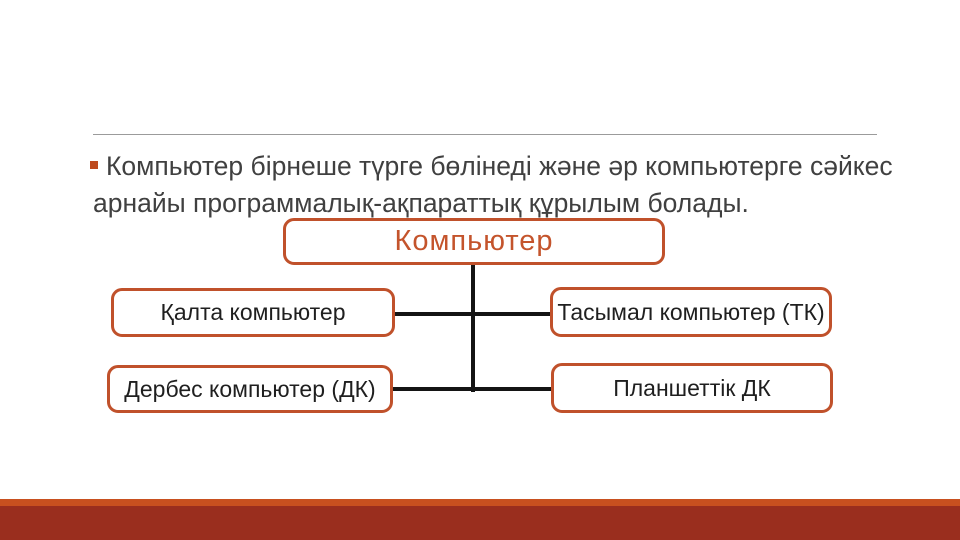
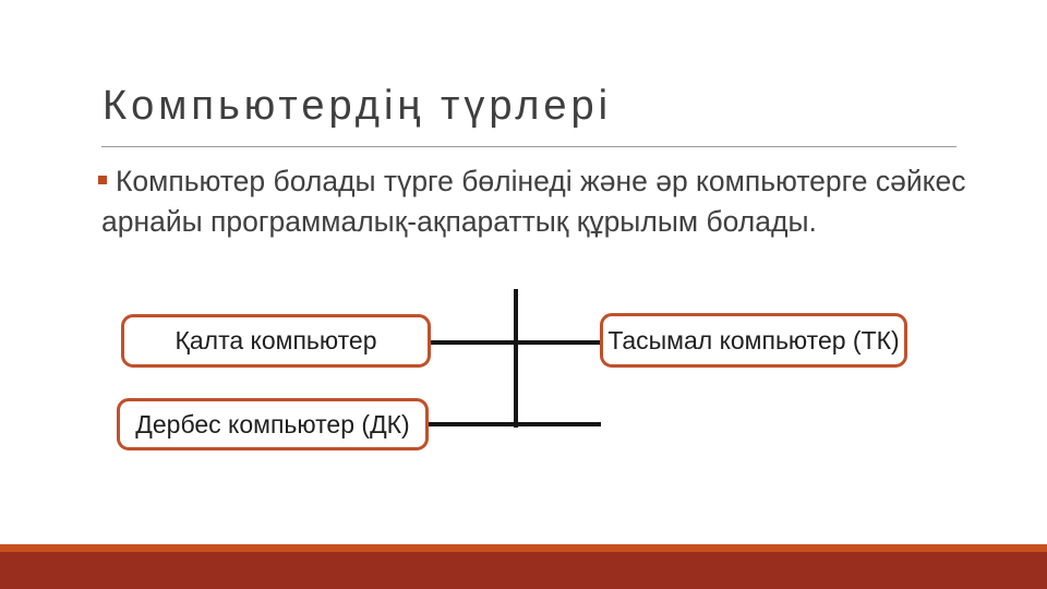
+ Компьютердің түрлері
- Компьютер бірнеше түрге бөлінеді және әр компьютерге сәйкес
+ Компьютер болады түрге бөлінеді және әр компьютерге сәйкес
  арнайы программалық-ақпараттық құрылым болады.
- Компьютер
  Қалта компьютер
  Тасымал компьютер (ТК)
  Дербес компьютер (ДК)
- Планшеттік ДК
